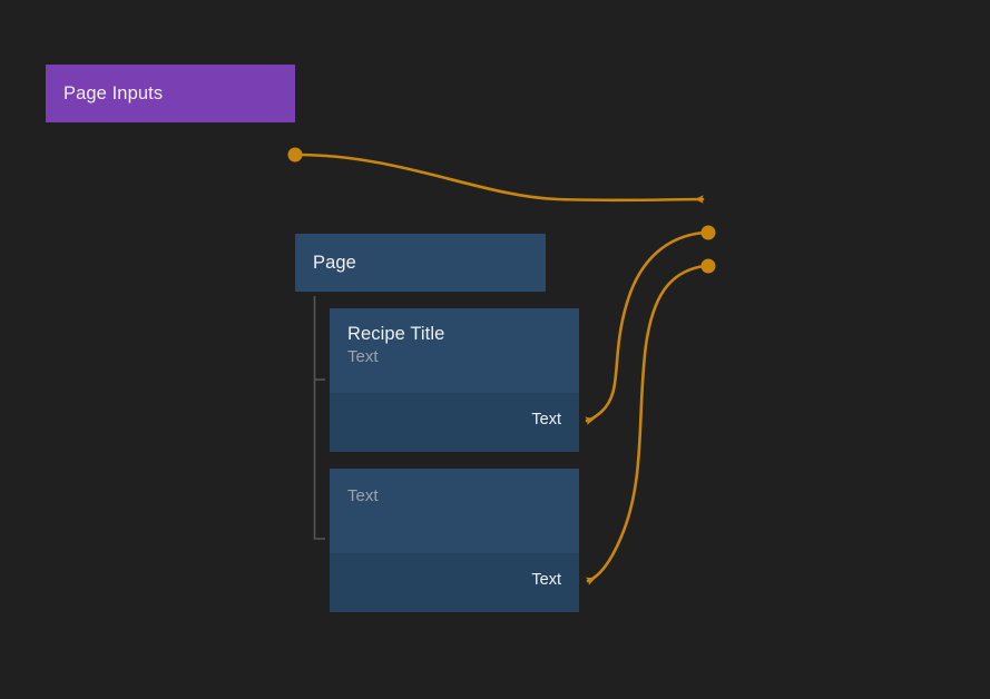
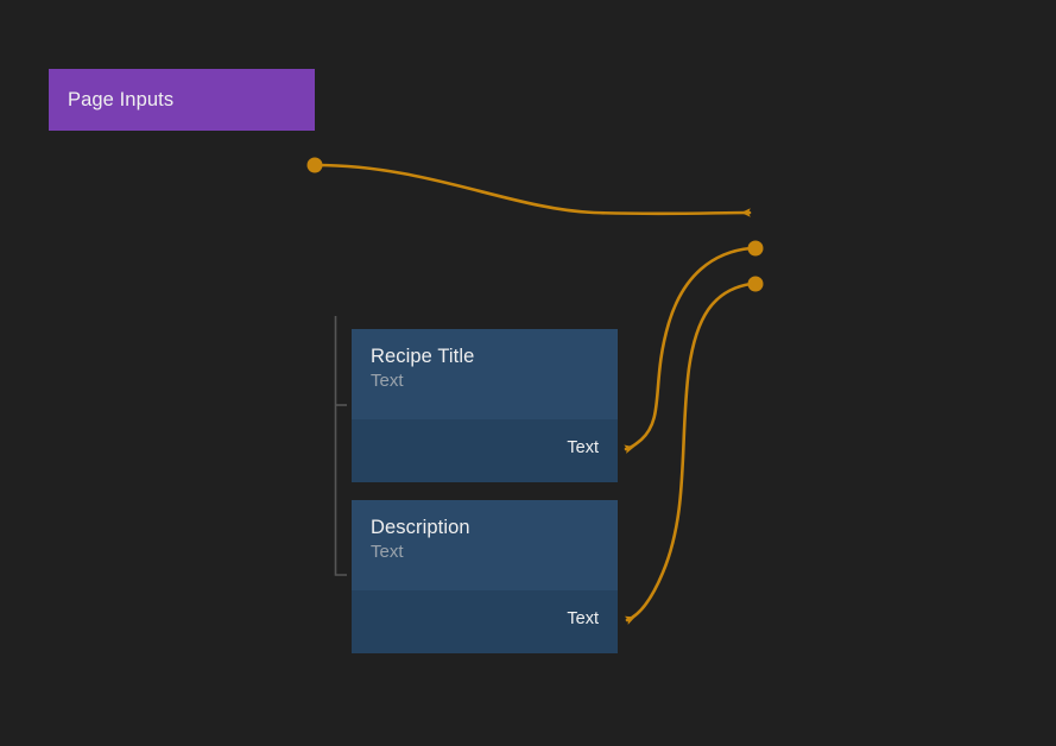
  Page Inputs
- Page
  Recipe Title
  Text
  Text
+ Description
  Text
  Text
